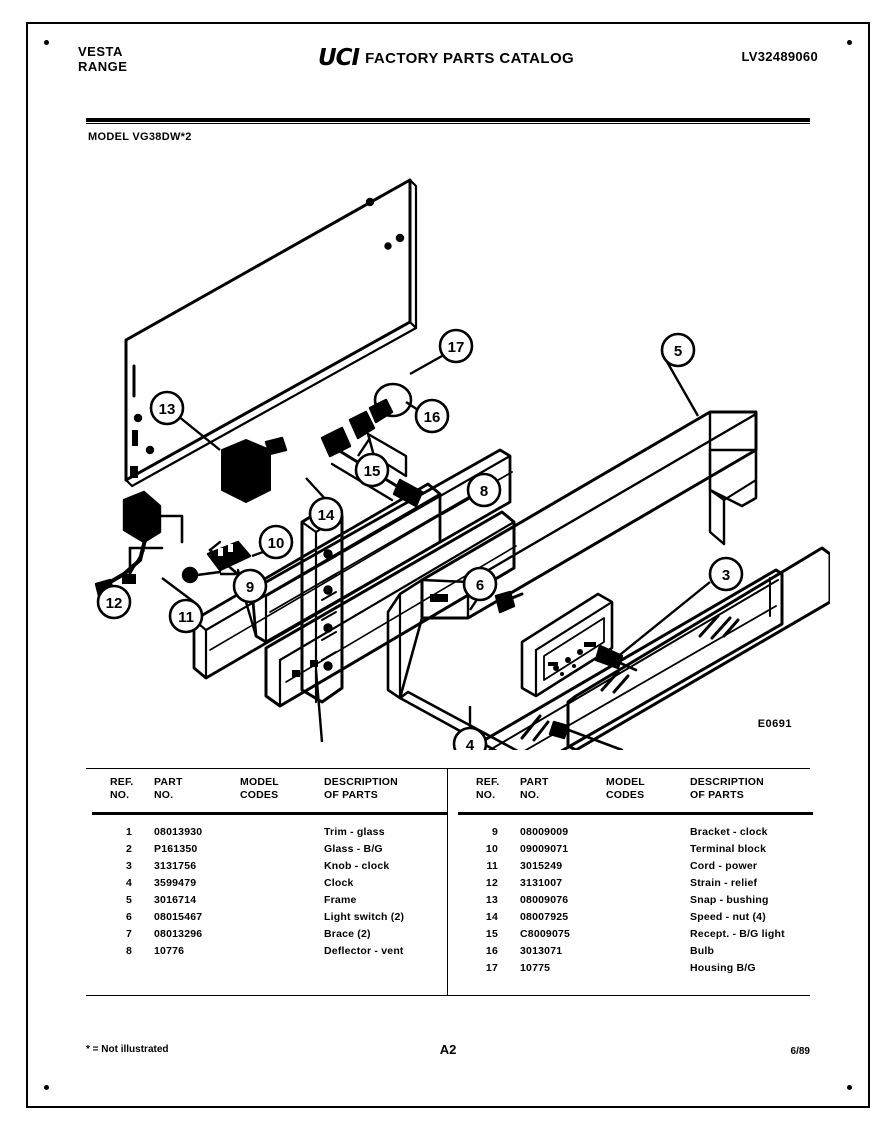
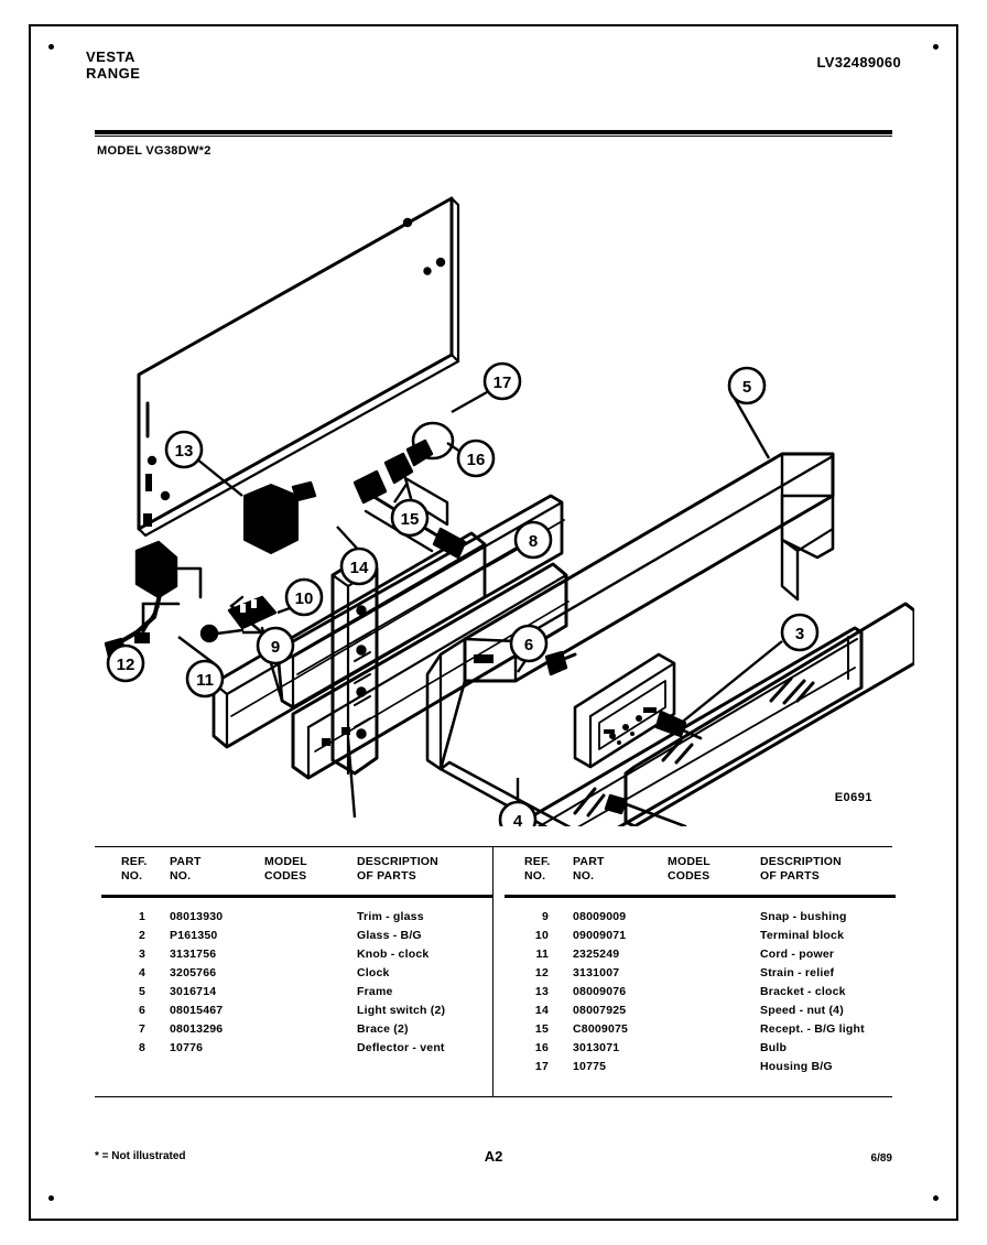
  VESTA
  RANGE
- UCI
- FACTORY PARTS CATALOG
  LV32489060
  MODEL VG38DW*2
  17
  13
  16
  15
  14
  10
  9
  11
  12
  8
  5
  6
  4
  3
  E0691
  REF.
  NO.
  PART
  NO.
  MODEL
  CODES
  DESCRIPTION
  OF PARTS
  1
  08013930
  Trim - glass
  2
  P161350
  Glass - B/G
  3
  3131756
  Knob - clock
  4
- 3599479
+ 3205766
  Clock
  5
  3016714
  Frame
  6
  08015467
  Light switch (2)
  7
  08013296
  Brace (2)
  8
  10776
  Deflector - vent
  REF.
  NO.
  PART
  NO.
  MODEL
  CODES
  DESCRIPTION
  OF PARTS
  9
  08009009
- Bracket - clock
+ Snap - bushing
  10
  09009071
  Terminal block
  11
- 3015249
+ 2325249
  Cord - power
  12
  3131007
  Strain - relief
  13
  08009076
- Snap - bushing
+ Bracket - clock
  14
  08007925
  Speed - nut (4)
  15
  C8009075
  Recept. - B/G light
  16
  3013071
  Bulb
  17
  10775
  Housing B/G
  * = Not illustrated
  A2
  6/89
